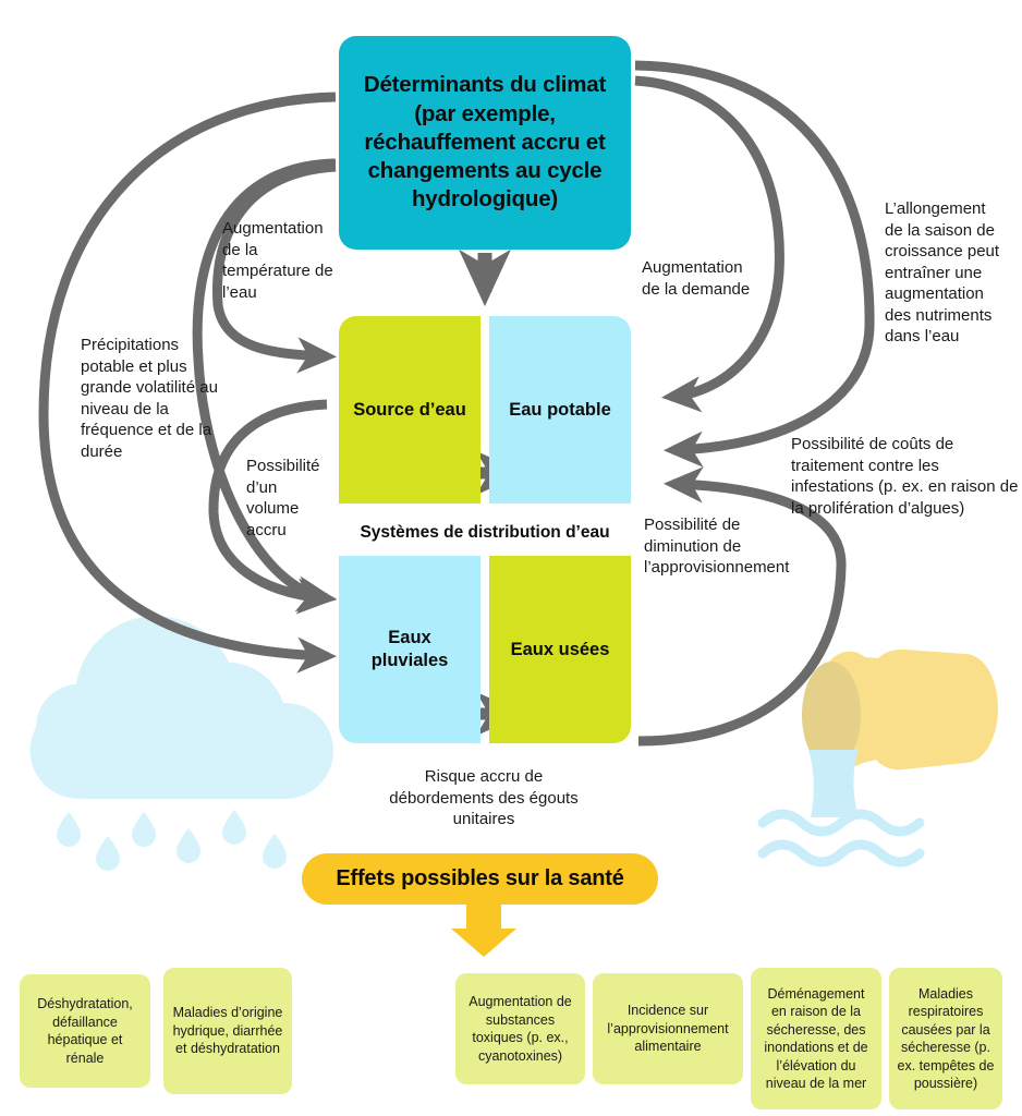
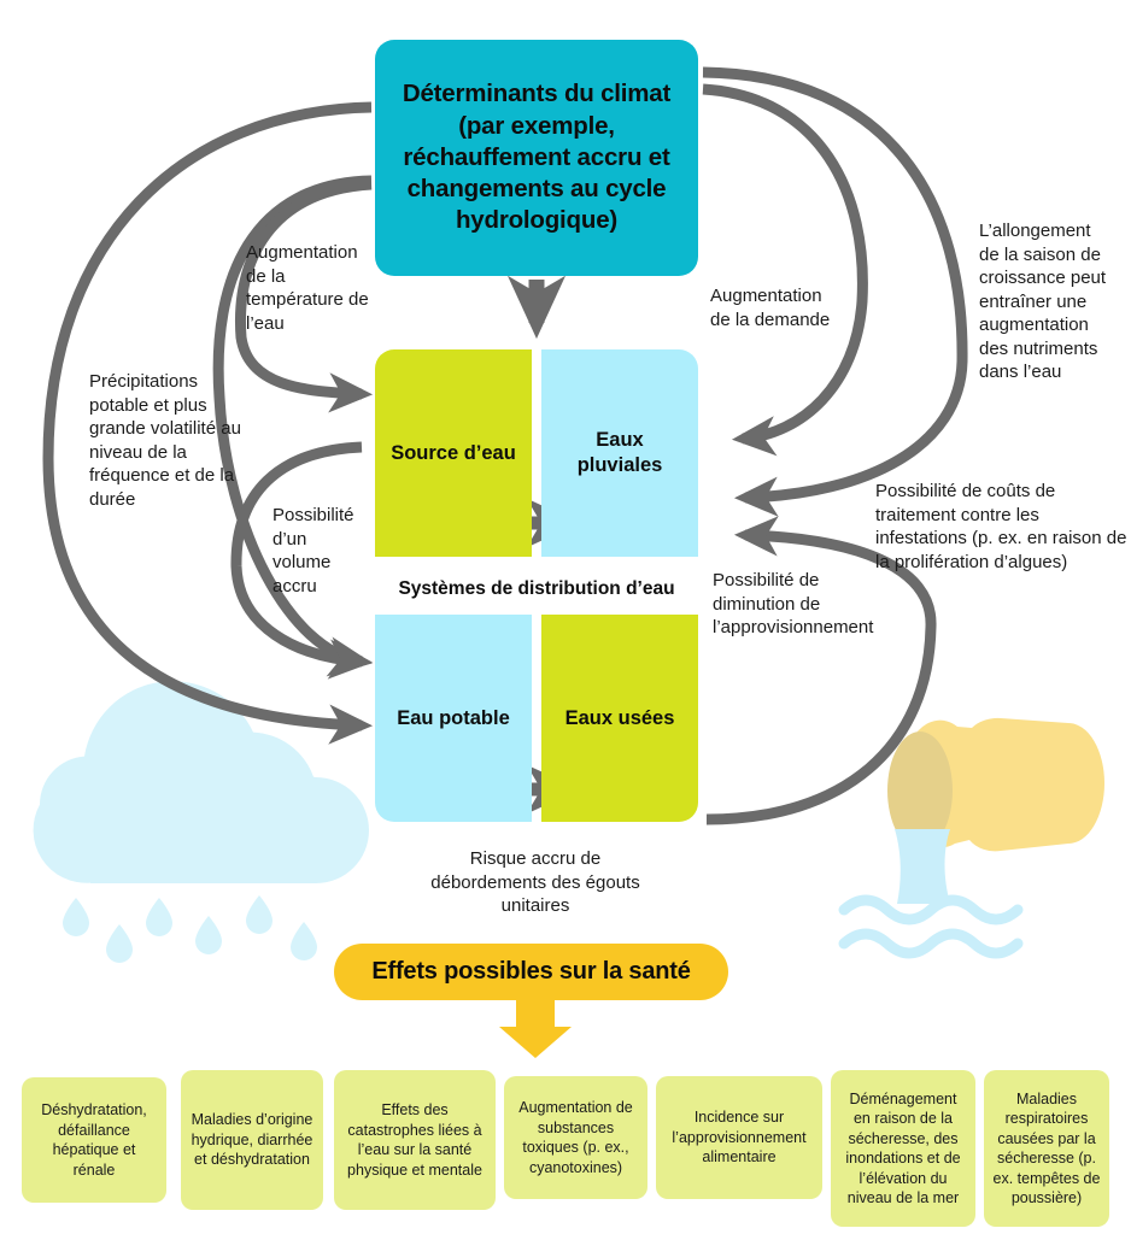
  Déterminants du climat (par exemple, réchauffement accru et changements au cycle hydrologique)
  Source d’eau
- Eau potable
+ Eaux pluviales
  Systèmes de distribution d’eau
- Eaux pluviales
+ Eau potable
  Eaux usées
  Augmentation de la température de l’eau
  Précipitations potable et plus grande volatilité au niveau de la fréquence et de la durée
  Possibilité d’un volume accru
  Augmentation de la demande
  L’allongement de la saison de croissance peut entraîner une augmentation des nutriments dans l’eau
  Possibilité de coûts de traitement contre les infestations (p. ex. en raison de la prolifération d’algues)
  Possibilité de diminution de l’approvisionnement
  Risque accru de débordements des égouts unitaires
  Effets possibles sur la santé
  Déshydratation, défaillance hépatique et rénale
  Maladies d’origine hydrique, diarrhée et déshydratation
+ Effets des catastrophes liées à l’eau sur la santé physique et mentale
  Augmentation de substances toxiques (p. ex., cyanotoxines)
  Incidence sur l’approvisionnement alimentaire
  Déménagement en raison de la sécheresse, des inondations et de l’élévation du niveau de la mer
  Maladies respiratoires causées par la sécheresse (p. ex. tempêtes de poussière)
